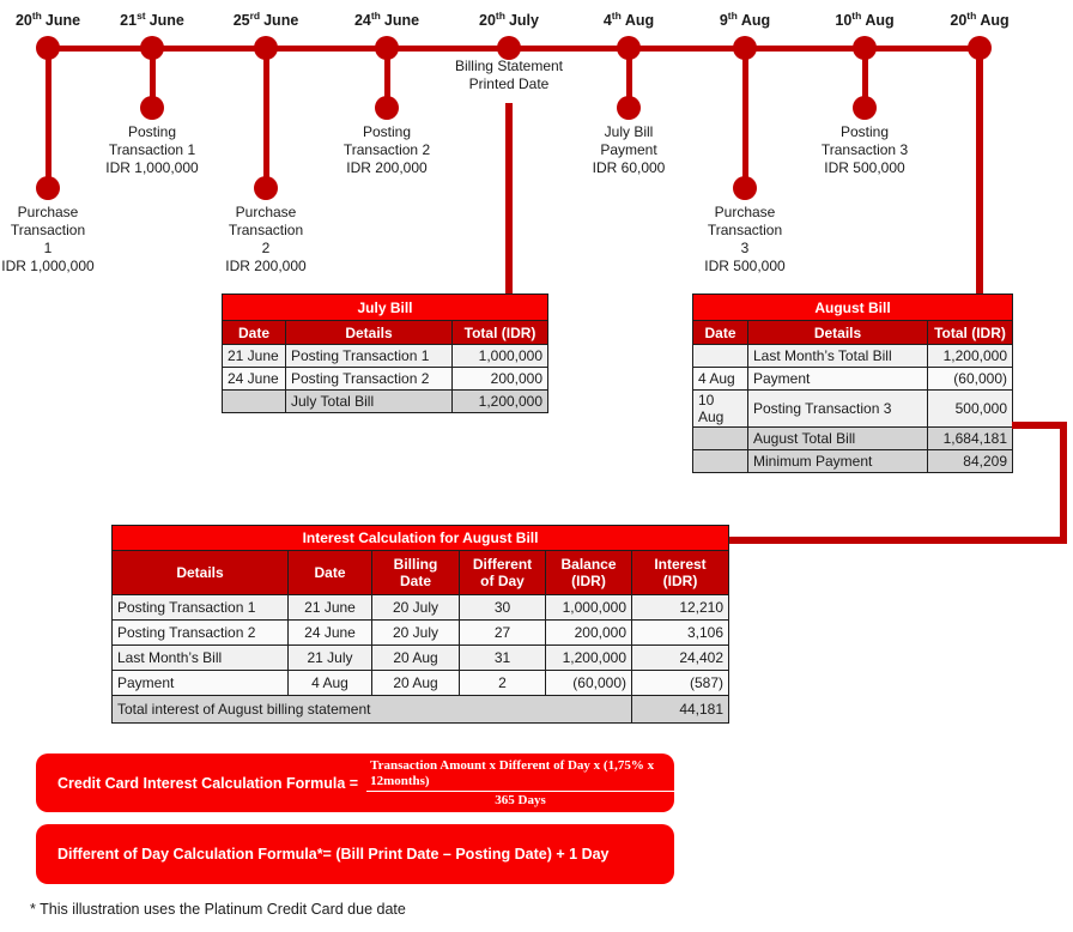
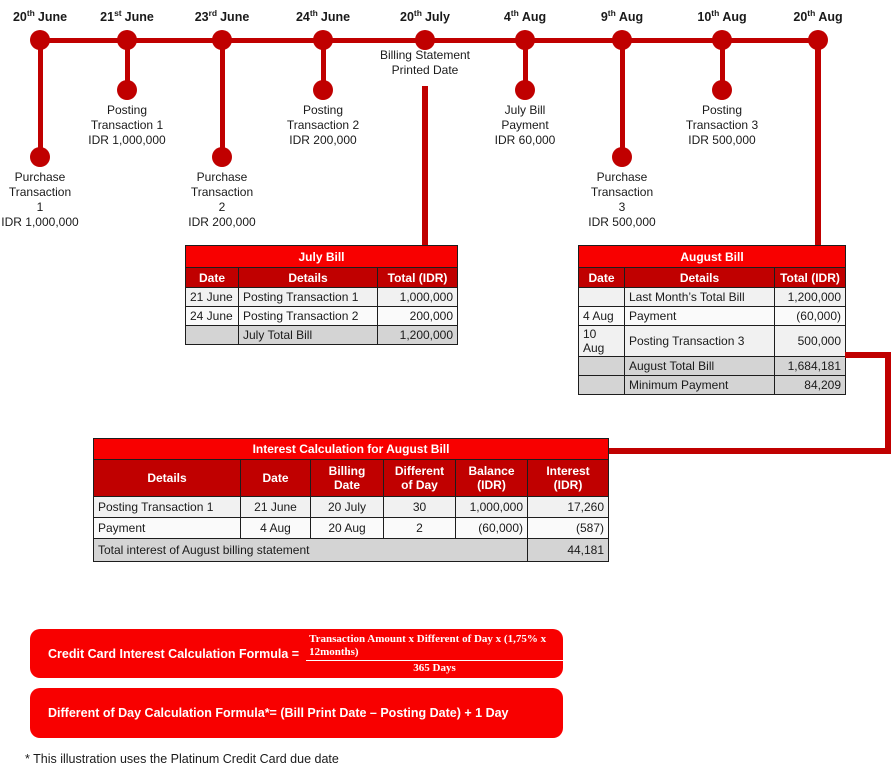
  20th June
  21st June
- 25rd June
+ 23rd June
  24th June
  20th July
  4th Aug
  9th Aug
  10th Aug
  20th Aug
  Purchase
  Transaction
  1
  IDR 1,000,000
  Posting
  Transaction 1
  IDR 1,000,000
  Purchase
  Transaction
  2
  IDR 200,000
  Posting
  Transaction 2
  IDR 200,000
  Billing Statement
  Printed Date
  July Bill
  Payment
  IDR 60,000
  Purchase
  Transaction
  3
  IDR 500,000
  Posting
  Transaction 3
  IDR 500,000
  July Bill
  Date	Details	Total (IDR)
  21 June	Posting Transaction 1	1,000,000
  24 June	Posting Transaction 2	200,000
  	July Total Bill	1,200,000
  August Bill
  Date	Details	Total (IDR)
  	Last Month’s Total Bill	1,200,000
  4 Aug	Payment	(60,000)
  10 Aug	Posting Transaction 3	500,000
  	August Total Bill	1,684,181
  	Minimum Payment	84,209
  Interest Calculation for August Bill
  Details	Date	Billing Date	Different of Day	Balance (IDR)	Interest (IDR)
- Posting Transaction 1	21 June	20 July	30	1,000,000	12,210
+ Posting Transaction 1	21 June	20 July	30	1,000,000	17,260
- Posting Transaction 2	24 June	20 July	27	200,000	3,106
- Last Month’s Bill	21 July	20 Aug	31	1,200,000	24,402
  Payment	4 Aug	20 Aug	2	(60,000)	(587)
  Total interest of August billing statement	44,181
  Credit Card Interest Calculation Formula =
  Transaction Amount x Different of Day x (1,75% x 12months)
  365 Days
  Different of Day Calculation Formula*= (Bill Print Date – Posting Date) + 1 Day
  * This illustration uses the Platinum Credit Card due date
